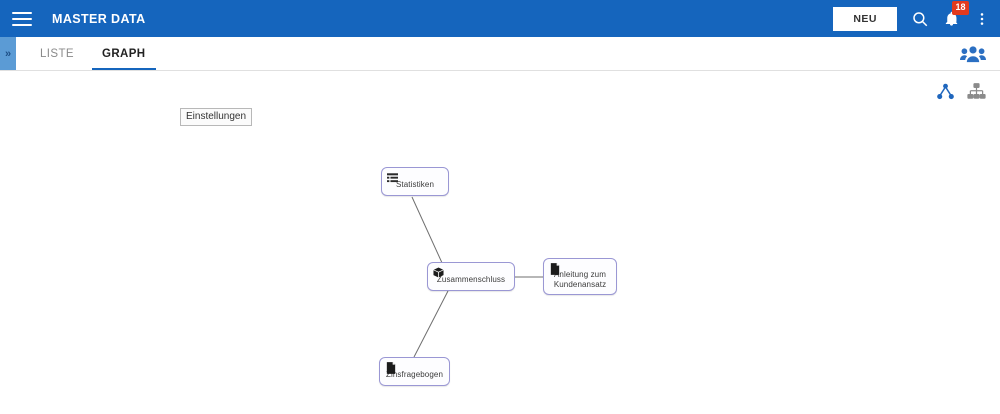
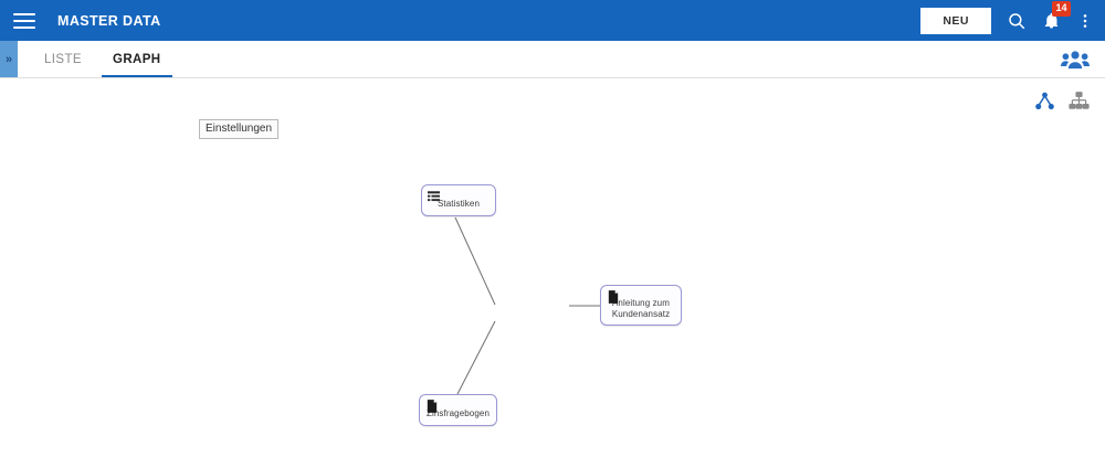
  MASTER DATA
  NEU
- 18
+ 14
  »
  LISTE
  GRAPH
  Einstellungen
  Statistiken
- Zusammenschluss
  nleitung zum Kundenansatz
  Zinsfragebogen
